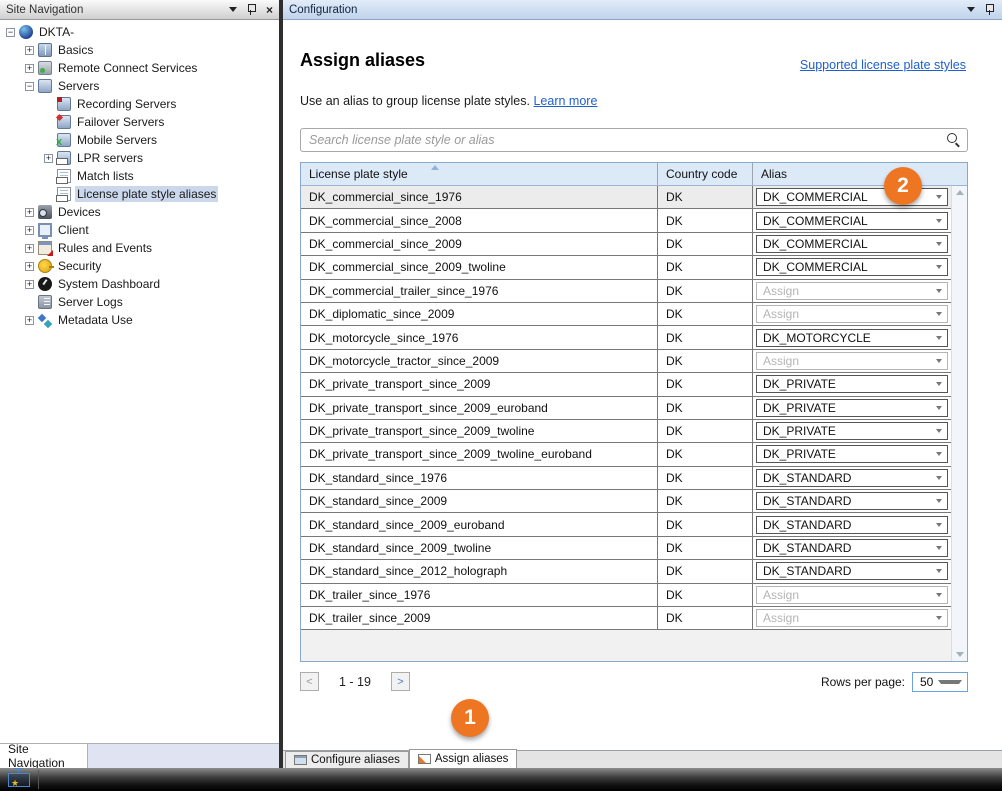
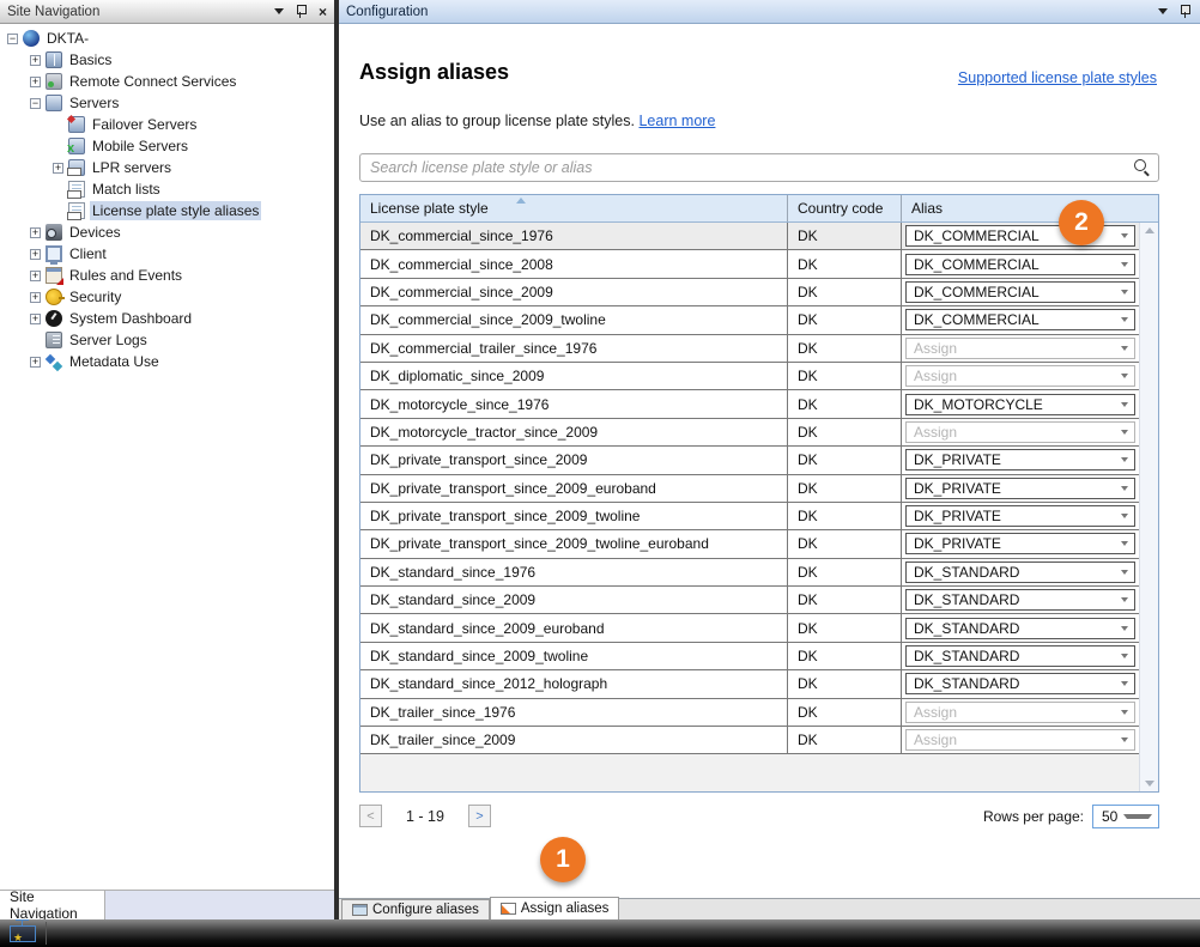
  Site Navigation
  ×
  −
  DKTA-
  +
  Basics
  +
  Remote Connect Services
  −
  Servers
- Recording Servers
  Failover Servers
  Mobile Servers
  +
  LPR servers
  Match lists
  License plate style aliases
  +
  Devices
  +
  Client
  +
  Rules and Events
  +
  Security
  +
  System Dashboard
  Server Logs
  +
  Metadata Use
  Site Navigation
  Configuration
  Assign aliases
  Supported license plate styles
  Use an alias to group license plate styles. Learn more
  Search license plate style or alias
  License plate style
  Country code
  Alias
  DK_commercial_since_1976
  DK
  DK_COMMERCIAL
  DK_commercial_since_2008
  DK
  DK_COMMERCIAL
  DK_commercial_since_2009
  DK
  DK_COMMERCIAL
  DK_commercial_since_2009_twoline
  DK
  DK_COMMERCIAL
  DK_commercial_trailer_since_1976
  DK
  Assign
  DK_diplomatic_since_2009
  DK
  Assign
  DK_motorcycle_since_1976
  DK
  DK_MOTORCYCLE
  DK_motorcycle_tractor_since_2009
  DK
  Assign
  DK_private_transport_since_2009
  DK
  DK_PRIVATE
  DK_private_transport_since_2009_euroband
  DK
  DK_PRIVATE
  DK_private_transport_since_2009_twoline
  DK
  DK_PRIVATE
  DK_private_transport_since_2009_twoline_euroband
  DK
  DK_PRIVATE
  DK_standard_since_1976
  DK
  DK_STANDARD
  DK_standard_since_2009
  DK
  DK_STANDARD
  DK_standard_since_2009_euroband
  DK
  DK_STANDARD
  DK_standard_since_2009_twoline
  DK
  DK_STANDARD
  DK_standard_since_2012_holograph
  DK
  DK_STANDARD
  DK_trailer_since_1976
  DK
  Assign
  DK_trailer_since_2009
  DK
  Assign
  <
  1 - 19
  >
  Rows per page:
  50
  Configure aliases
  Assign aliases
  1
  2
  ★
